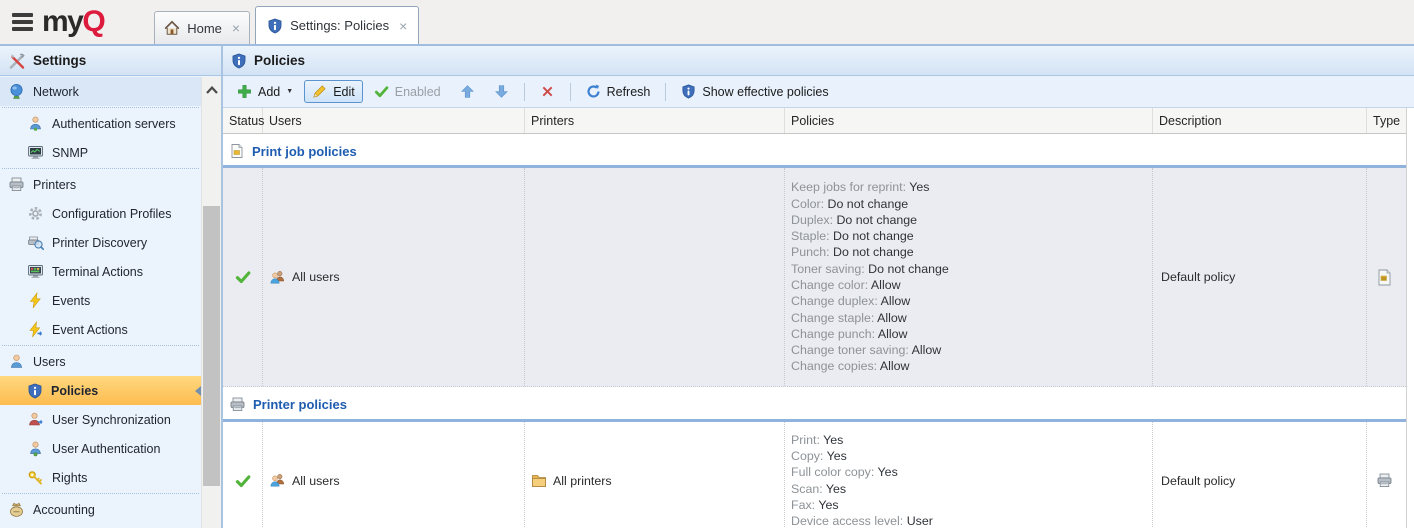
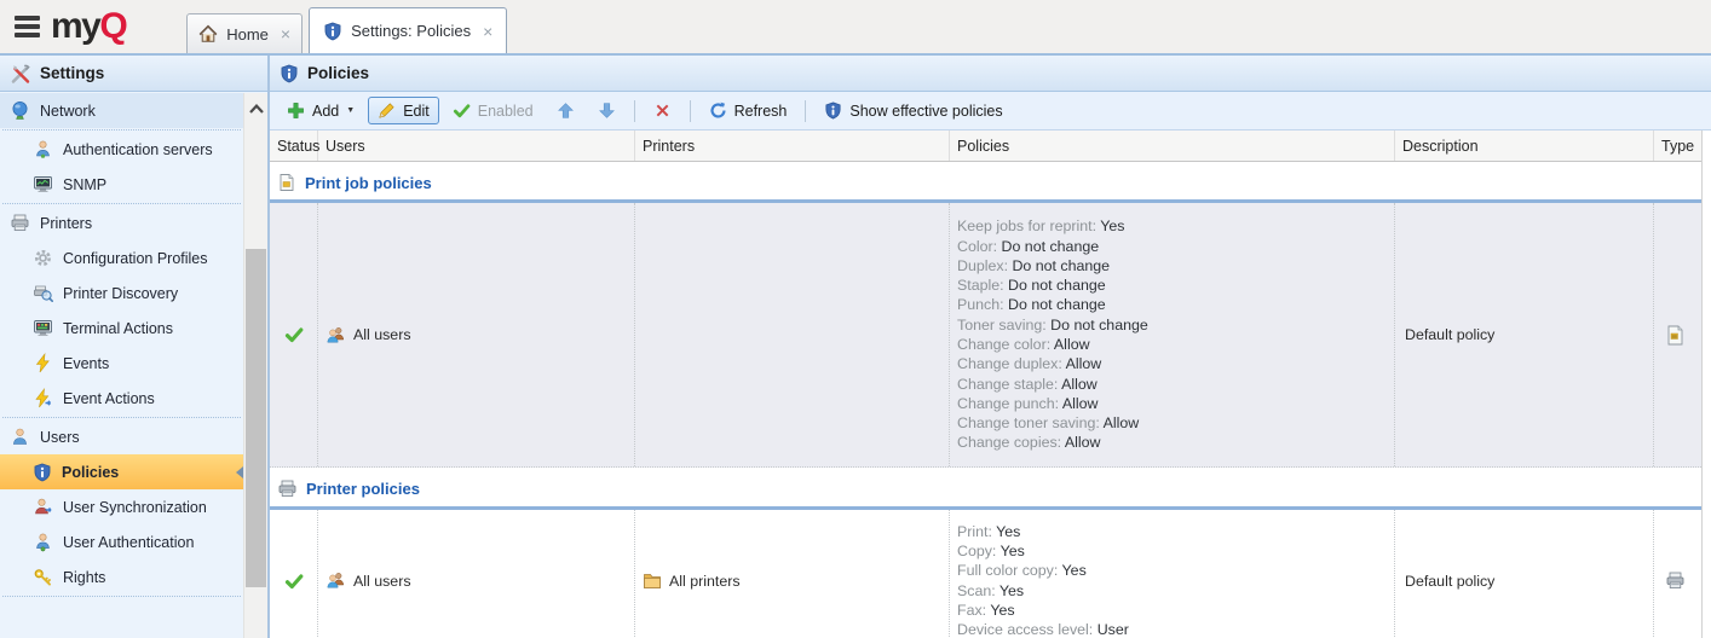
  myQ
  Home
  ×
  Settings: Policies
  ×
  Settings
  Network
  Authentication servers
  SNMP
  Printers
  Configuration Profiles
  Printer Discovery
  Terminal Actions
  Events
  Event Actions
  Users
  Policies
  User Synchronization
  User Authentication
  Rights
- Accounting
  Policies
  Add
  Edit
  Enabled
  Refresh
  Show effective policies
  Status
  Users
  Printers
  Policies
  Description
  Type
  Print job policies
  All users
  Keep jobs for reprint: Yes
  Color: Do not change
  Duplex: Do not change
  Staple: Do not change
  Punch: Do not change
  Toner saving: Do not change
  Change color: Allow
  Change duplex: Allow
  Change staple: Allow
  Change punch: Allow
  Change toner saving: Allow
  Change copies: Allow
  Default policy
  Printer policies
  All users
  All printers
  Print: Yes
  Copy: Yes
  Full color copy: Yes
  Scan: Yes
  Fax: Yes
  Device access level: User
  Default policy
